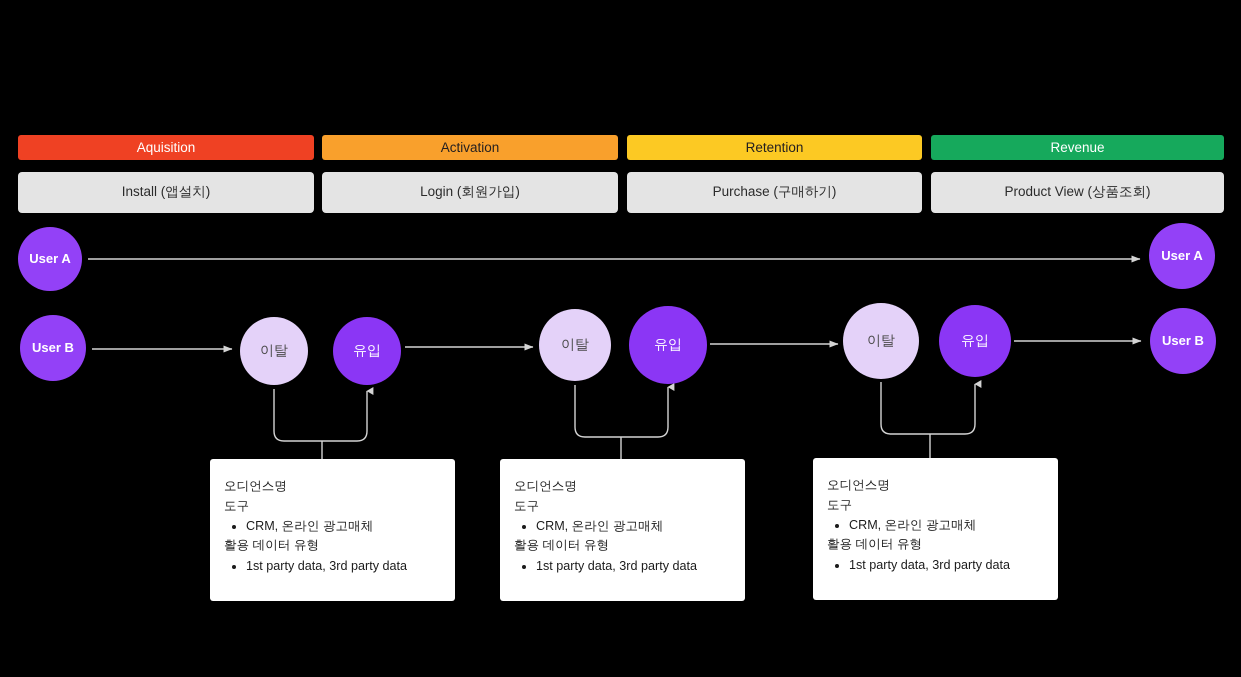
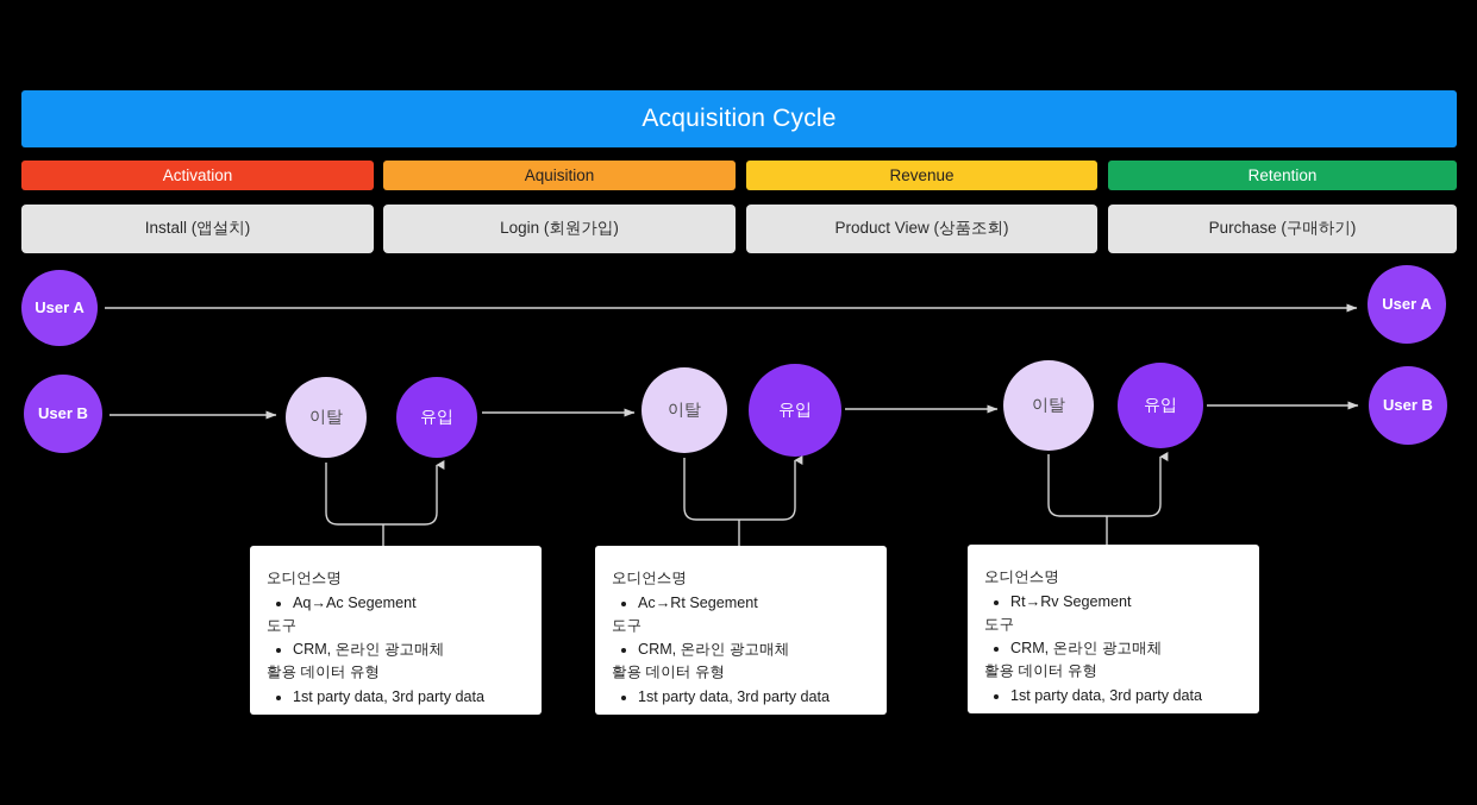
+ Acquisition Cycle
- Aquisition
+ Activation
  Install (앱설치)
- Activation
+ Aquisition
  Login (회원가입)
- Retention
+ Revenue
- Purchase (구매하기)
+ Product View (상품조회)
- Revenue
+ Retention
- Product View (상품조회)
+ Purchase (구매하기)
  User A
  User A
  User B
  User B
  이탈
  유입
  이탈
  유입
  이탈
  유입
  오디언스명
+ Aq→Ac Segement
  도구
  CRM, 온라인 광고매체
  활용 데이터 유형
  1st party data, 3rd party data
  오디언스명
+ Ac→Rt Segement
  도구
  CRM, 온라인 광고매체
  활용 데이터 유형
  1st party data, 3rd party data
  오디언스명
+ Rt→Rv Segement
  도구
  CRM, 온라인 광고매체
  활용 데이터 유형
  1st party data, 3rd party data
